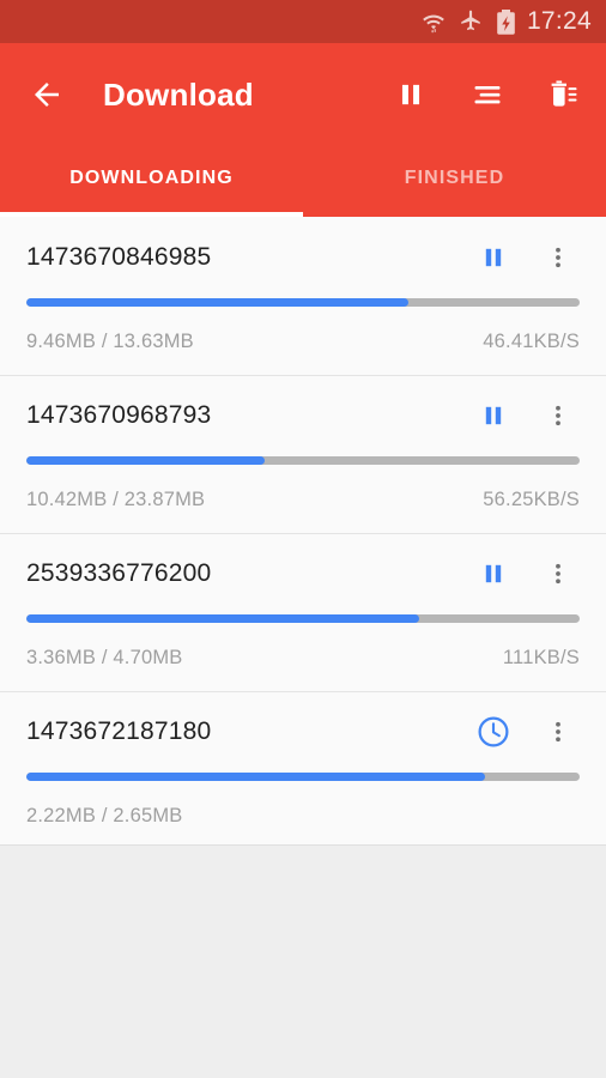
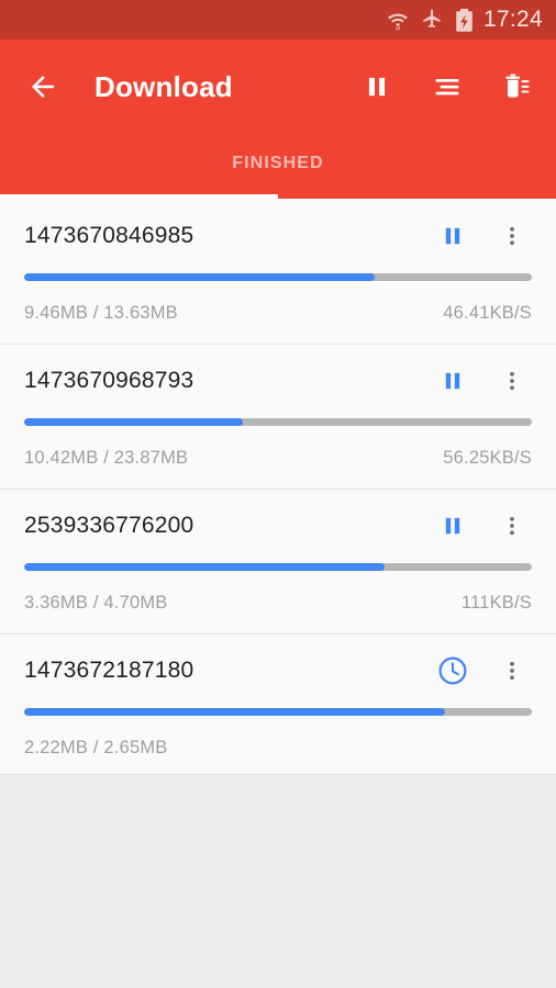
  17:24
  Download
- DOWNLOADING
  FINISHED
  1473670846985
  9.46MB / 13.63MB
  46.41KB/S
  1473670968793
  10.42MB / 23.87MB
  56.25KB/S
  2539336776200
  3.36MB / 4.70MB
  111KB/S
  1473672187180
  2.22MB / 2.65MB
